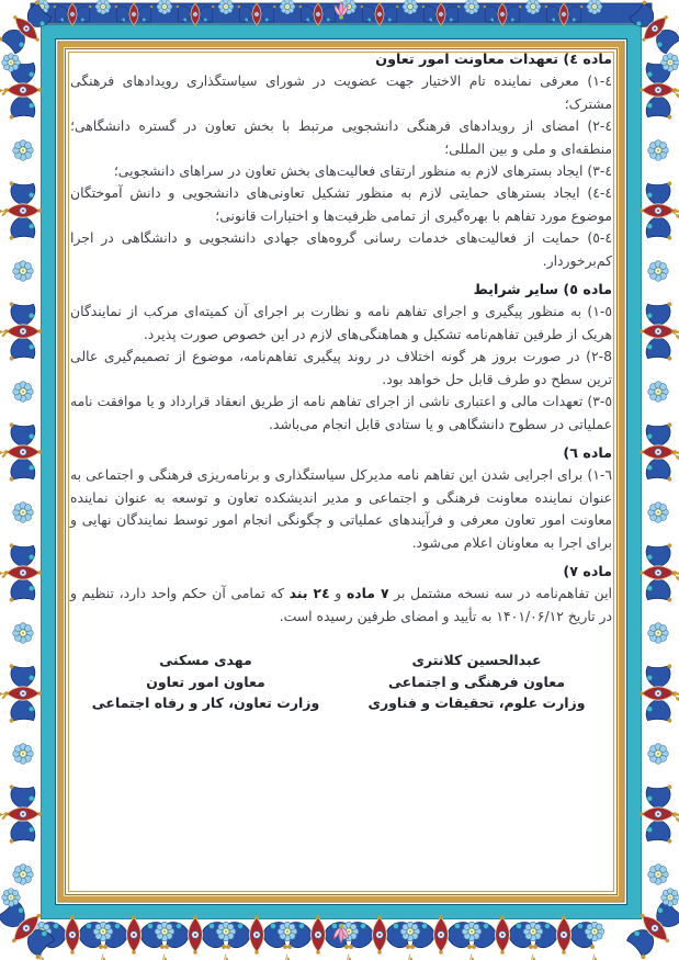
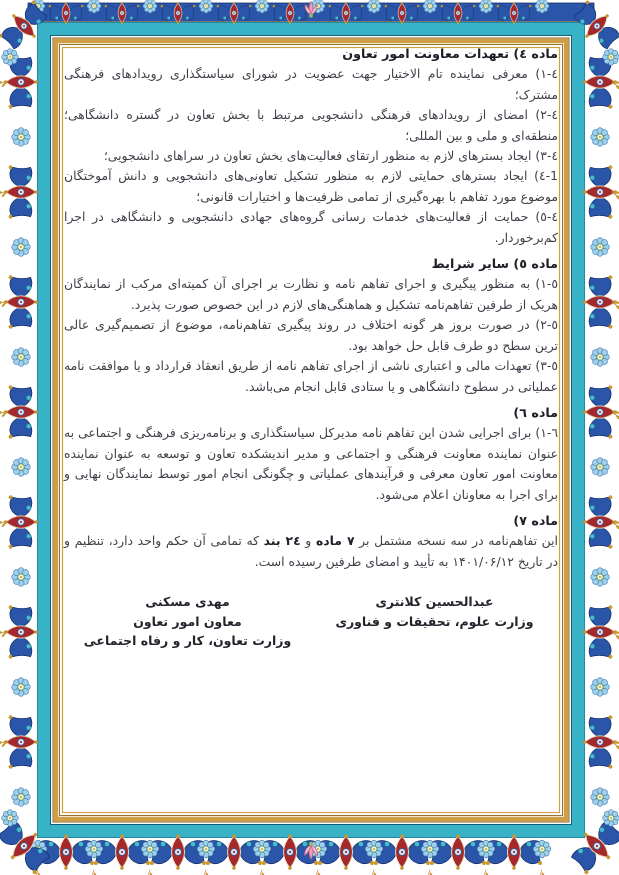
  ماده ٤) تعهدات معاونت امور تعاون
  ٤-١) معرفی نماینده تام الاختیار جهت عضویت در شورای سیاستگذاری رویدادهای فرهنگی مشترک؛
  ٤-٢) امضای از رویدادهای فرهنگی دانشجویی مرتبط با بخش تعاون در گستره دانشگاهی؛ منطقه‌ای و ملی و بین المللی؛
  ٤-٣) ایجاد بسترهای لازم به منظور ارتقای فعالیت‌های بخش تعاون در سراهای دانشجویی؛
- ٤-٤) ایجاد بسترهای حمایتی لازم به منظور تشکیل تعاونی‌های دانشجویی و دانش آموختگان موضوع مورد تفاهم با بهره‌گیری از تمامی ظرفیت‌ها و اختیارات قانونی؛
+ 1-٤) ایجاد بسترهای حمایتی لازم به منظور تشکیل تعاونی‌های دانشجویی و دانش آموختگان موضوع مورد تفاهم با بهره‌گیری از تمامی ظرفیت‌ها و اختیارات قانونی؛
  ٤-٥) حمایت از فعالیت‌های خدمات رسانی گروه‌های جهادی دانشجویی و دانشگاهی در اجرا کم‌برخوردار.
  ماده ٥) سایر شرایط
  ٥-١) به منظور پیگیری و اجرای تفاهم نامه و نظارت بر اجرای آن کمیته‌ای مرکب از نمایندگان هریک از طرفین تفاهم‌نامه تشکیل و هماهنگی‌های لازم در این خصوص صورت پذیرد.
- 8-٢) در صورت بروز هر گونه اختلاف در روند پیگیری تفاهم‌نامه، موضوع از تصمیم‌گیری عالی ترین سطح دو طرف قابل حل خواهد بود.
+ ٥-٢) در صورت بروز هر گونه اختلاف در روند پیگیری تفاهم‌نامه، موضوع از تصمیم‌گیری عالی ترین سطح دو طرف قابل حل خواهد بود.
  ٥-٣) تعهدات مالی و اعتباری ناشی از اجرای تفاهم نامه از طریق انعقاد قرارداد و یا موافقت نامه عملیاتی در سطوح دانشگاهی و یا ستادی قابل انجام می‌باشد.
  ماده ٦)
  ٦-١) برای اجرایی شدن این تفاهم نامه مدیرکل سیاستگذاری و برنامه‌ریزی فرهنگی و اجتماعی به عنوان نماینده معاونت فرهنگی و اجتماعی و مدیر اندیشکده تعاون و توسعه به عنوان نماینده معاونت امور تعاون معرفی و فرآیندهای عملیاتی و چگونگی انجام امور توسط نمایندگان نهایی و برای اجرا به معاونان اعلام می‌شود.
  ماده ٧)
  این تفاهم‌نامه در سه نسخه مشتمل بر ۷ ماده و ۲٤ بند که تمامی آن حکم واحد دارد، تنظیم و در تاریخ ۱۴۰۱/۰۶/۱۲ به تأیید و امضای طرفین رسیده است.
  عبدالحسین کلانتری
- معاون فرهنگی و اجتماعی
  وزارت علوم، تحقیقات و فناوری
  مهدی مسکنی
  معاون امور تعاون
  وزارت تعاون، کار و رفاه اجتماعی
